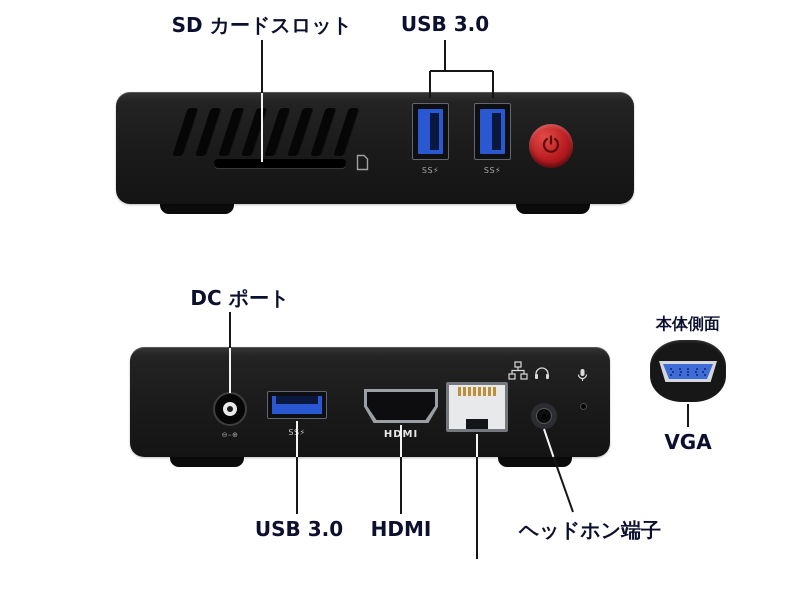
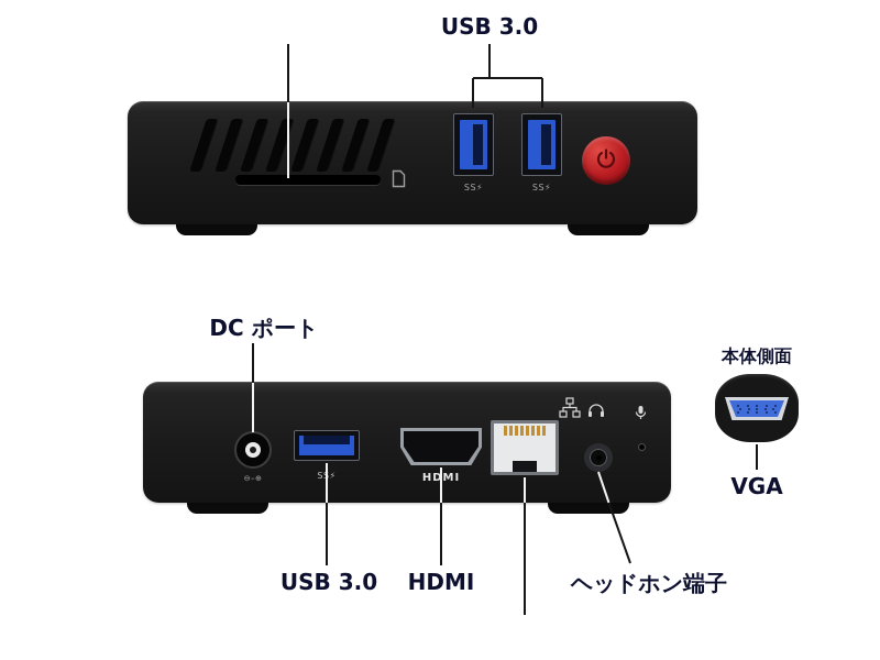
- SD カードスロット
  USB 3.0
  SS⚡
  SS⚡
  DC ポート
  ⊖–⊕
  HDMI
  USB 3.0
  HDMI
  ヘッドホン端子
  本体側面
  VGA
